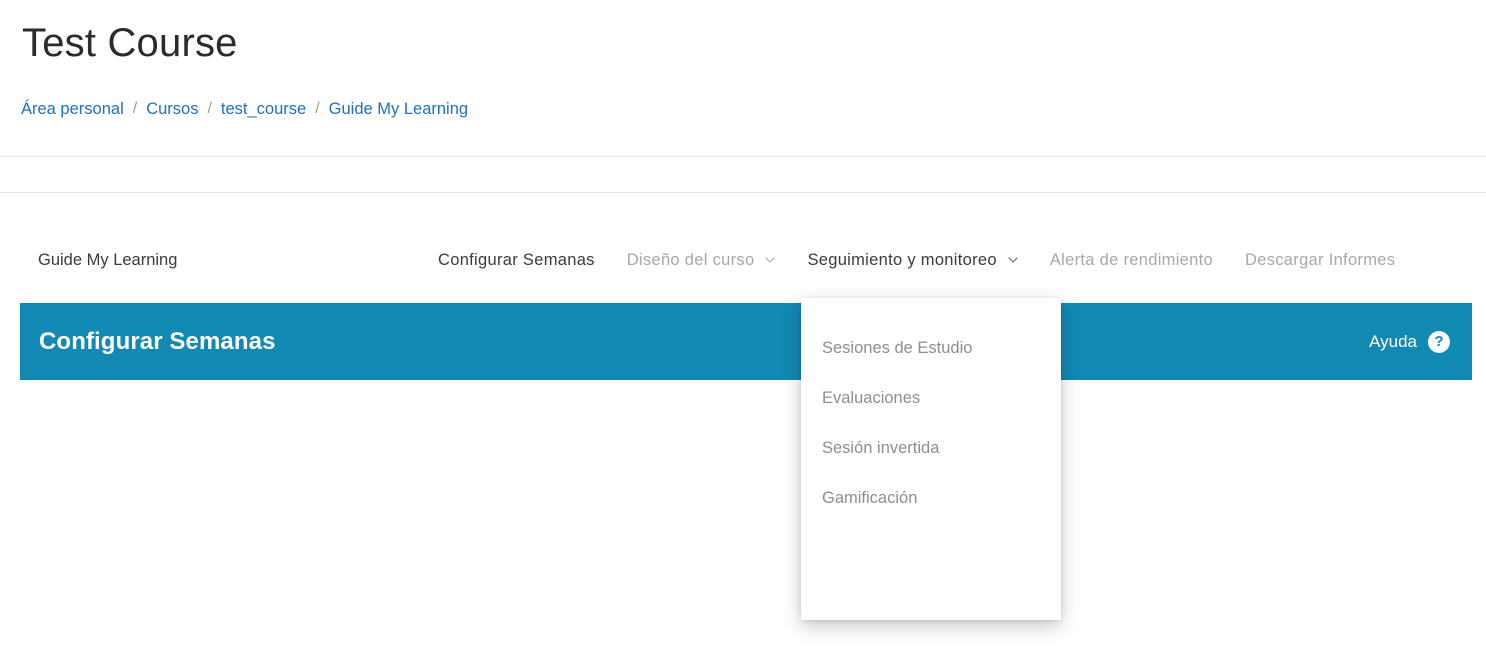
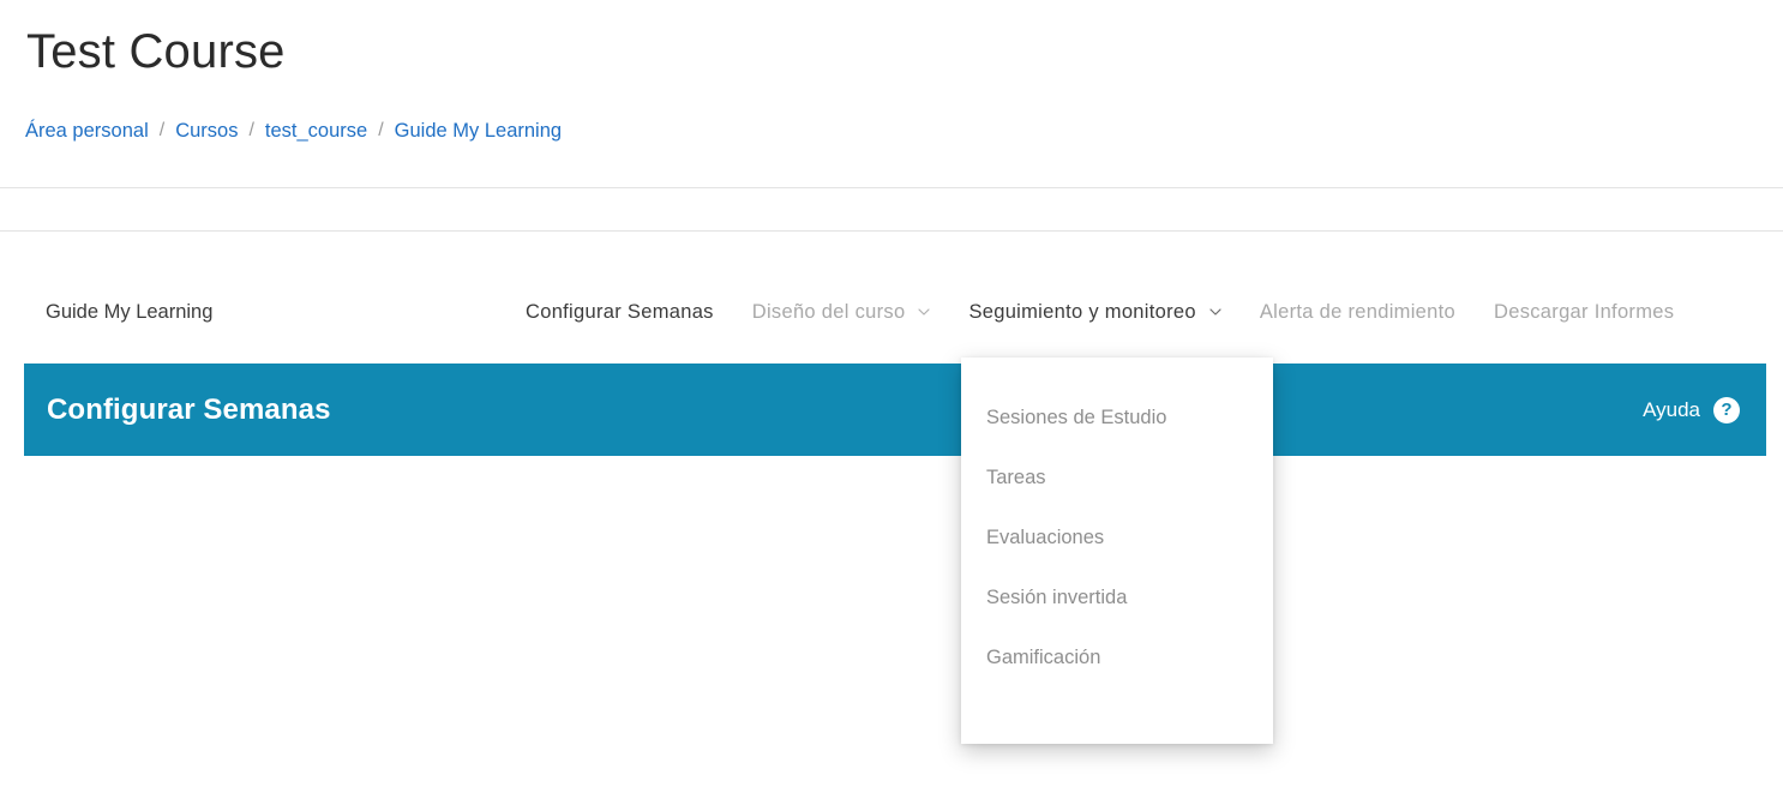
  Test Course
  Área personal
  /
  Cursos
  /
  test_course
  /
  Guide My Learning
  Guide My Learning
  Configurar Semanas
  Diseño del curso
  Seguimiento y monitoreo
  Alerta de rendimiento
  Descargar Informes
  Configurar Semanas
  Ayuda
  ?
  Sesiones de Estudio
+ Tareas
  Evaluaciones
  Sesión invertida
  Gamificación
